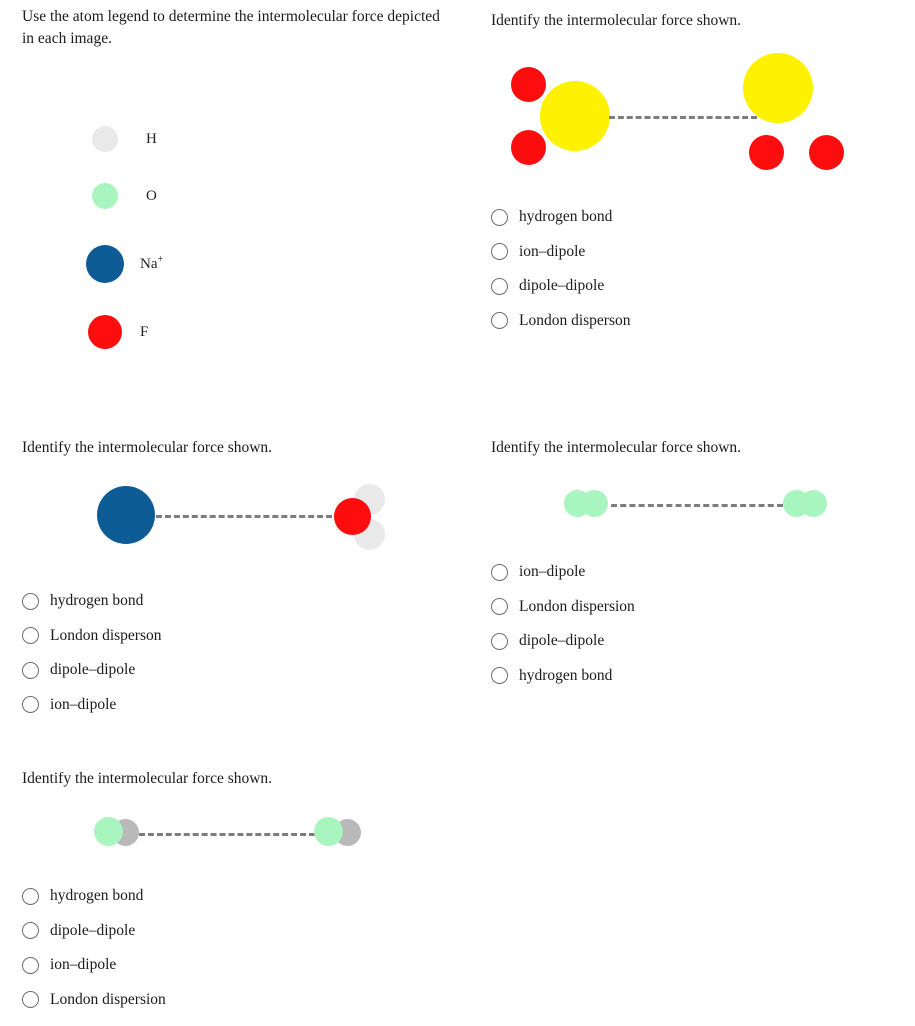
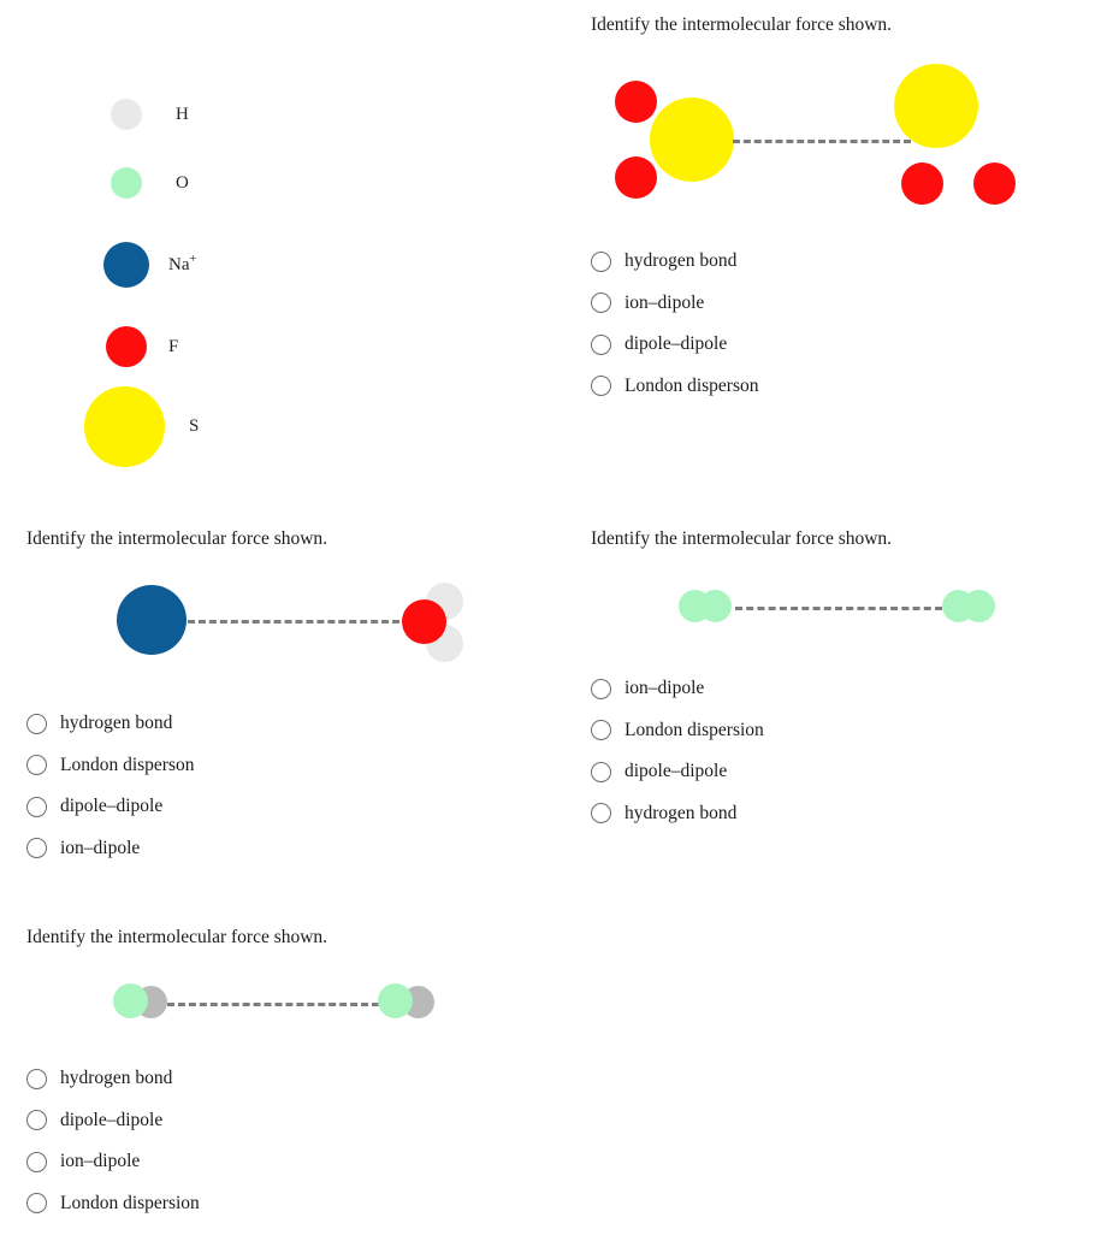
- Use the atom legend to determine the intermolecular force depicted in each image.
  H
  O
  Na+
  F
+ S
  Identify the intermolecular force shown.
  hydrogen bond
  ion–dipole
  dipole–dipole
  London disperson
  Identify the intermolecular force shown.
  hydrogen bond
  London disperson
  dipole–dipole
  ion–dipole
  Identify the intermolecular force shown.
  ion–dipole
  London dispersion
  dipole–dipole
  hydrogen bond
  Identify the intermolecular force shown.
  hydrogen bond
  dipole–dipole
  ion–dipole
  London dispersion
